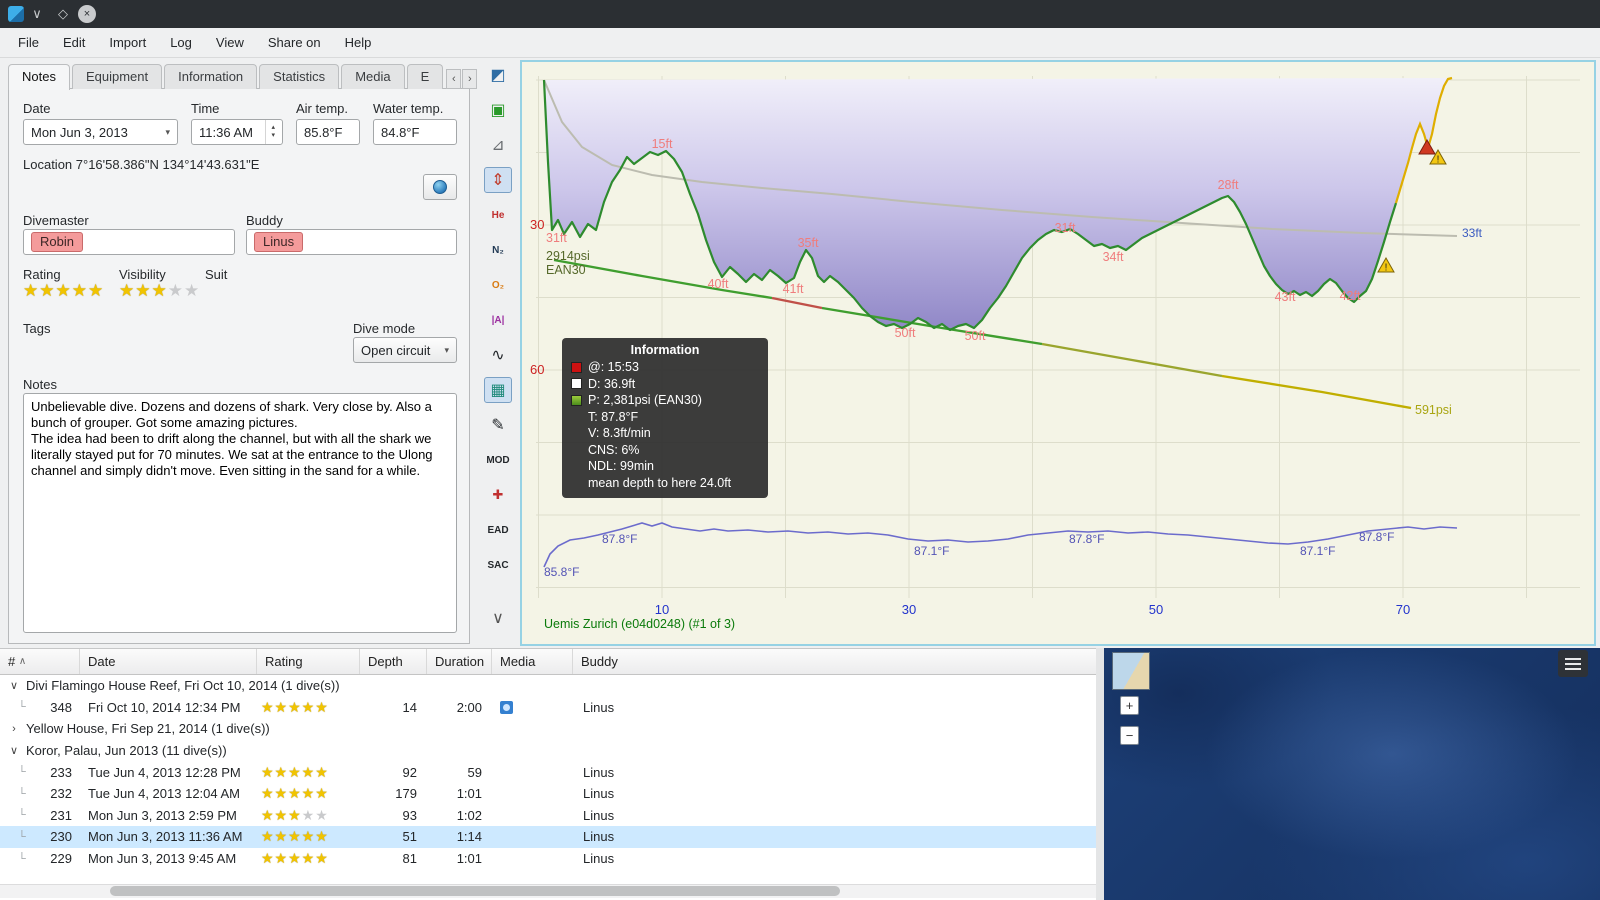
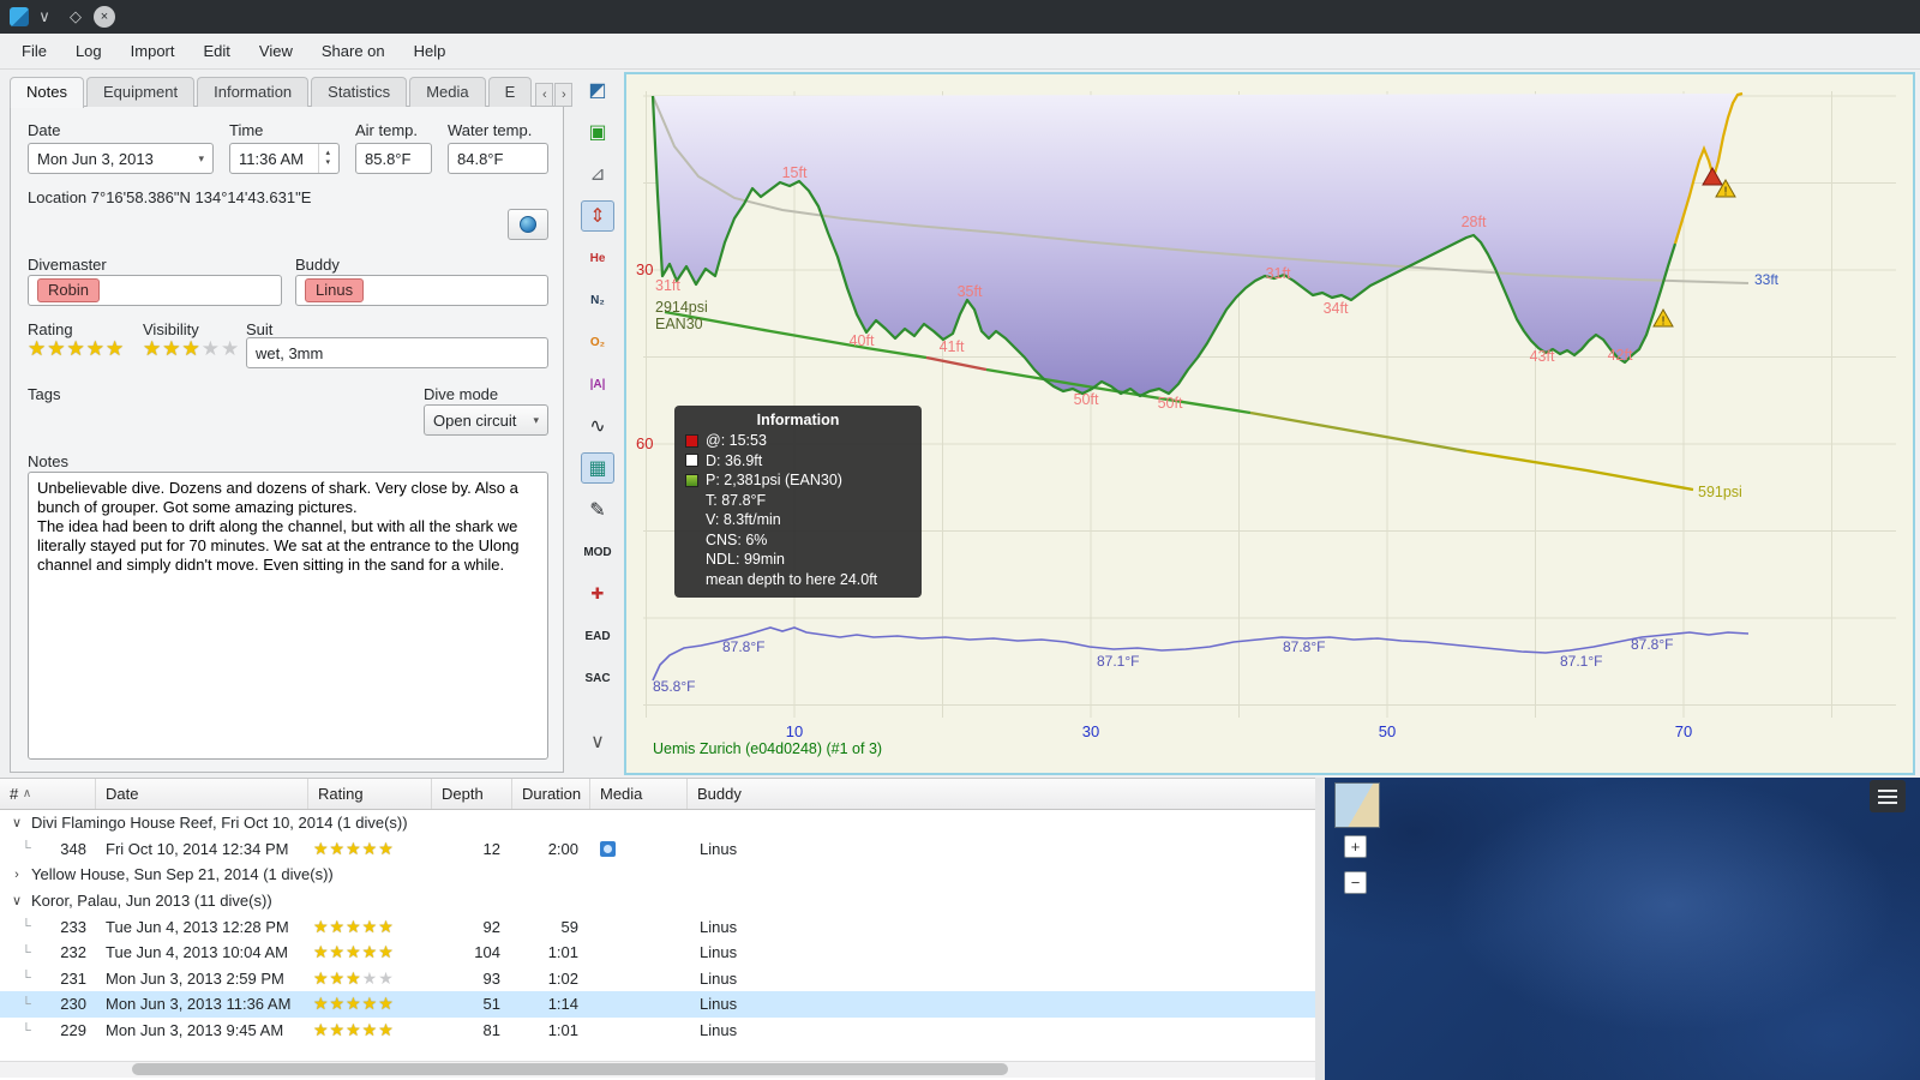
  ∨
  ◇
  ×
  File
- Edit
+ Log
  Import
- Log
+ Edit
  View
  Share on
  Help
  Notes
  Equipment
  Information
  Statistics
  Media
  E
  ‹
  ›
  Date
  Time
  Air temp.
  Water temp.
  Mon Jun 3, 2013
  ▾
  11:36 AM
  85.8°F
  84.8°F
  Location 7°16'58.386"N 134°14'43.631"E
  Divemaster
  Buddy
  Robin
  Linus
  Rating
  Visibility
  Suit
  ★★★★★
  ★★★★★
+ wet, 3mm
  Tags
  Dive mode
  Open circuit
  ▾
  Notes
  ◩
  ▣
  ⊿
  ⇕
  He
  N₂
  O₂
  |A|
  ∿
  ▦
  ✎
  MOD
  ✚
  EAD
  SAC
  ∨
  !
  !
  30
  60
  10
  30
  50
  70
  31ft
  15ft
  40ft
  41ft
  35ft
  50ft
  50ft
  31ft
  34ft
  28ft
  43ft
  42ft
  33ft
  2914psi
  EAN30
  591psi
  85.8°F
  87.8°F
  87.1°F
  87.8°F
  87.1°F
  87.8°F
  Uemis Zurich (e04d0248) (#1 of 3)
  Information
  @: 15:53
  D: 36.9ft
  P: 2,381psi (EAN30)
  T: 87.8°F
  V: 8.3ft/min
  CNS: 6%
  NDL: 99min
  mean depth to here 24.0ft
  #
  ∧
  Date
  Rating
  Depth
  Duration
  Media
  Buddy
  ∨
  Divi Flamingo House Reef, Fri Oct 10, 2014 (1 dive(s))
  └
  348
  Fri Oct 10, 2014 12:34 PM
  ★★★★★
- 14
+ 12
  2:00
  Linus
  ›
- Yellow House, Fri Sep 21, 2014 (1 dive(s))
+ Yellow House, Sun Sep 21, 2014 (1 dive(s))
  ∨
  Koror, Palau, Jun 2013 (11 dive(s))
  └
  233
  Tue Jun 4, 2013 12:28 PM
  ★★★★★
  92
  59
  Linus
  └
  232
- Tue Jun 4, 2013 12:04 AM
+ Tue Jun 4, 2013 10:04 AM
  ★★★★★
- 179
+ 104
  1:01
  Linus
  └
  231
  Mon Jun 3, 2013 2:59 PM
  ★★★
  ★★
  93
  1:02
  Linus
  └
  230
  Mon Jun 3, 2013 11:36 AM
  ★★★★★
  51
  1:14
  Linus
  └
  229
  Mon Jun 3, 2013 9:45 AM
  ★★★★★
  81
  1:01
  Linus
  +
  −
